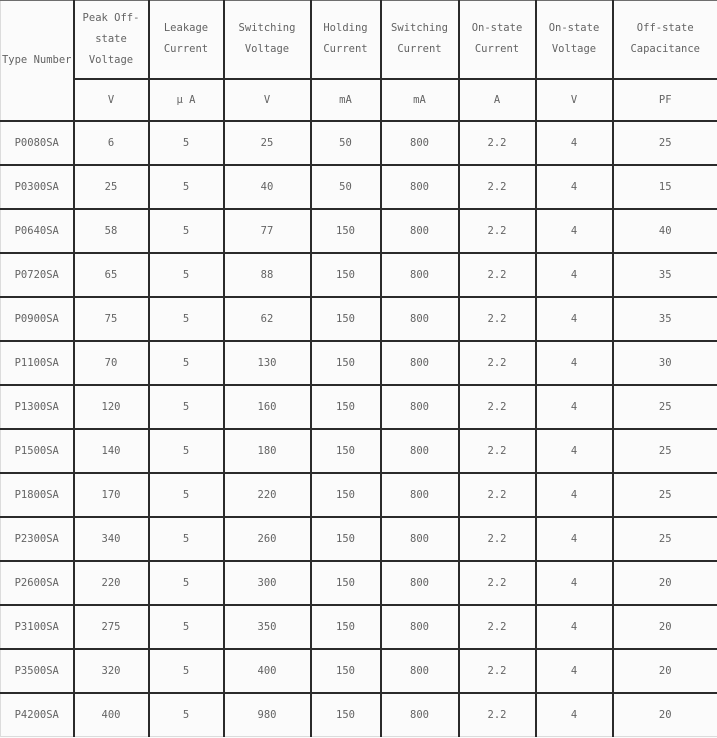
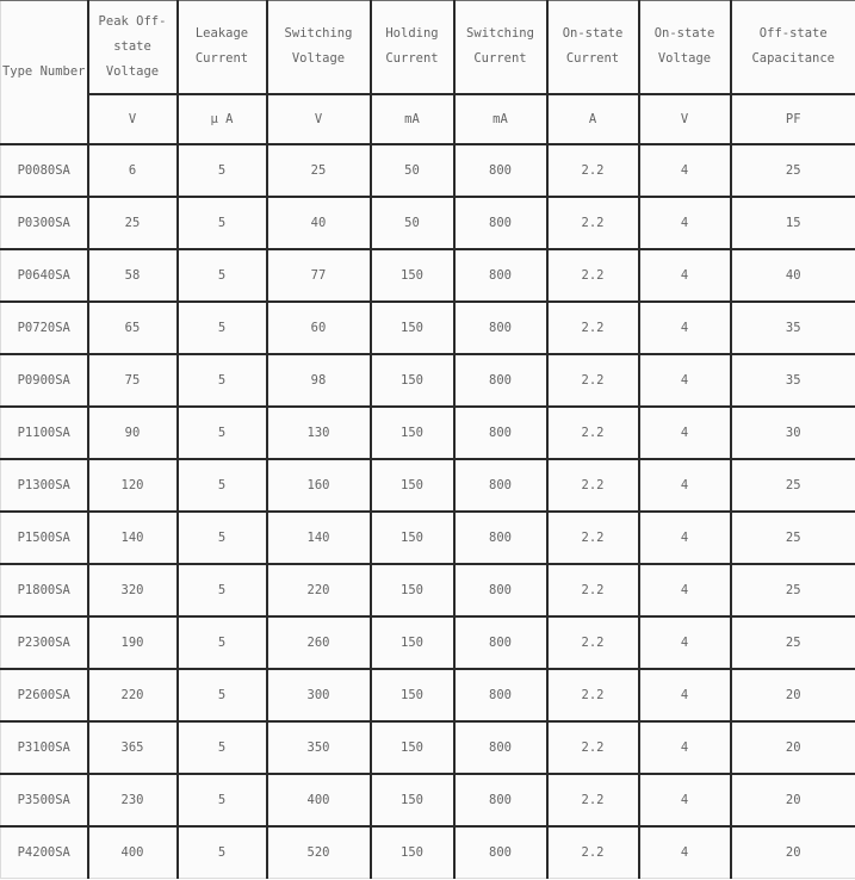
  Type Number	Peak Off- state Voltage	Leakage Current	Switching Voltage	Holding Current	Switching Current	On-state Current	On-state Voltage	Off-state Capacitance
  V	μ A	V	mA	mA	A	V	PF
  P0080SA	6	5	25	50	800	2.2	4	25
  P0300SA	25	5	40	50	800	2.2	4	15
  P0640SA	58	5	77	150	800	2.2	4	40
- P0720SA	65	5	88	150	800	2.2	4	35
+ P0720SA	65	5	60	150	800	2.2	4	35
- P0900SA	75	5	62	150	800	2.2	4	35
+ P0900SA	75	5	98	150	800	2.2	4	35
- P1100SA	70	5	130	150	800	2.2	4	30
+ P1100SA	90	5	130	150	800	2.2	4	30
  P1300SA	120	5	160	150	800	2.2	4	25
- P1500SA	140	5	180	150	800	2.2	4	25
+ P1500SA	140	5	140	150	800	2.2	4	25
- P1800SA	170	5	220	150	800	2.2	4	25
+ P1800SA	320	5	220	150	800	2.2	4	25
- P2300SA	340	5	260	150	800	2.2	4	25
+ P2300SA	190	5	260	150	800	2.2	4	25
  P2600SA	220	5	300	150	800	2.2	4	20
- P3100SA	275	5	350	150	800	2.2	4	20
+ P3100SA	365	5	350	150	800	2.2	4	20
- P3500SA	320	5	400	150	800	2.2	4	20
+ P3500SA	230	5	400	150	800	2.2	4	20
- P4200SA	400	5	980	150	800	2.2	4	20
+ P4200SA	400	5	520	150	800	2.2	4	20
